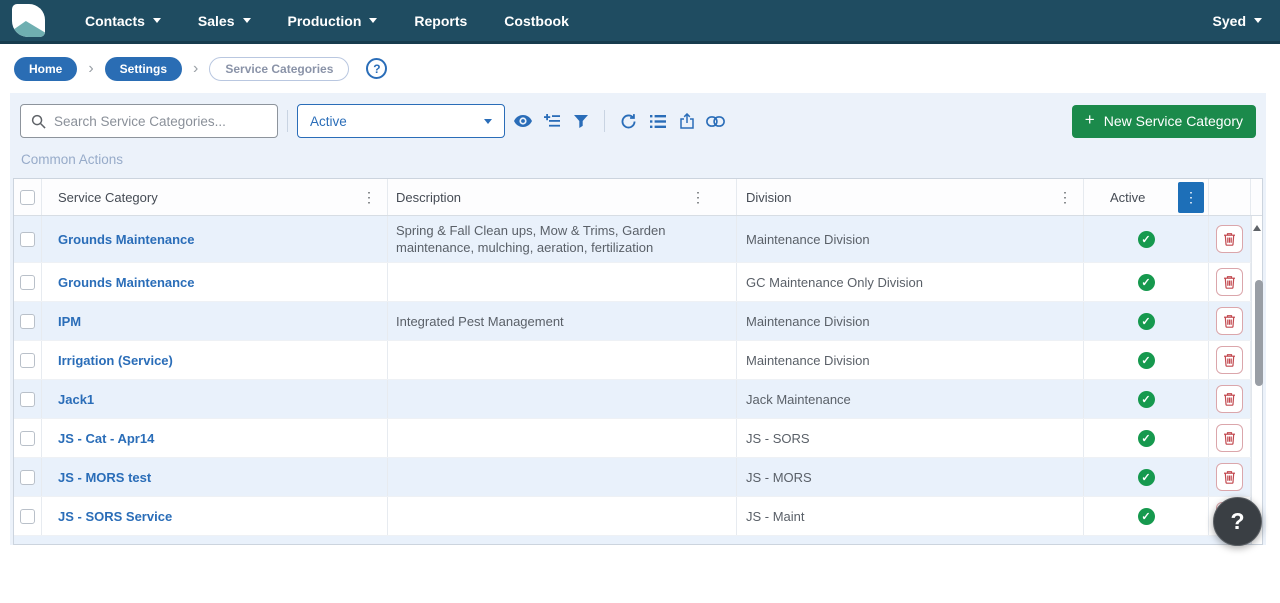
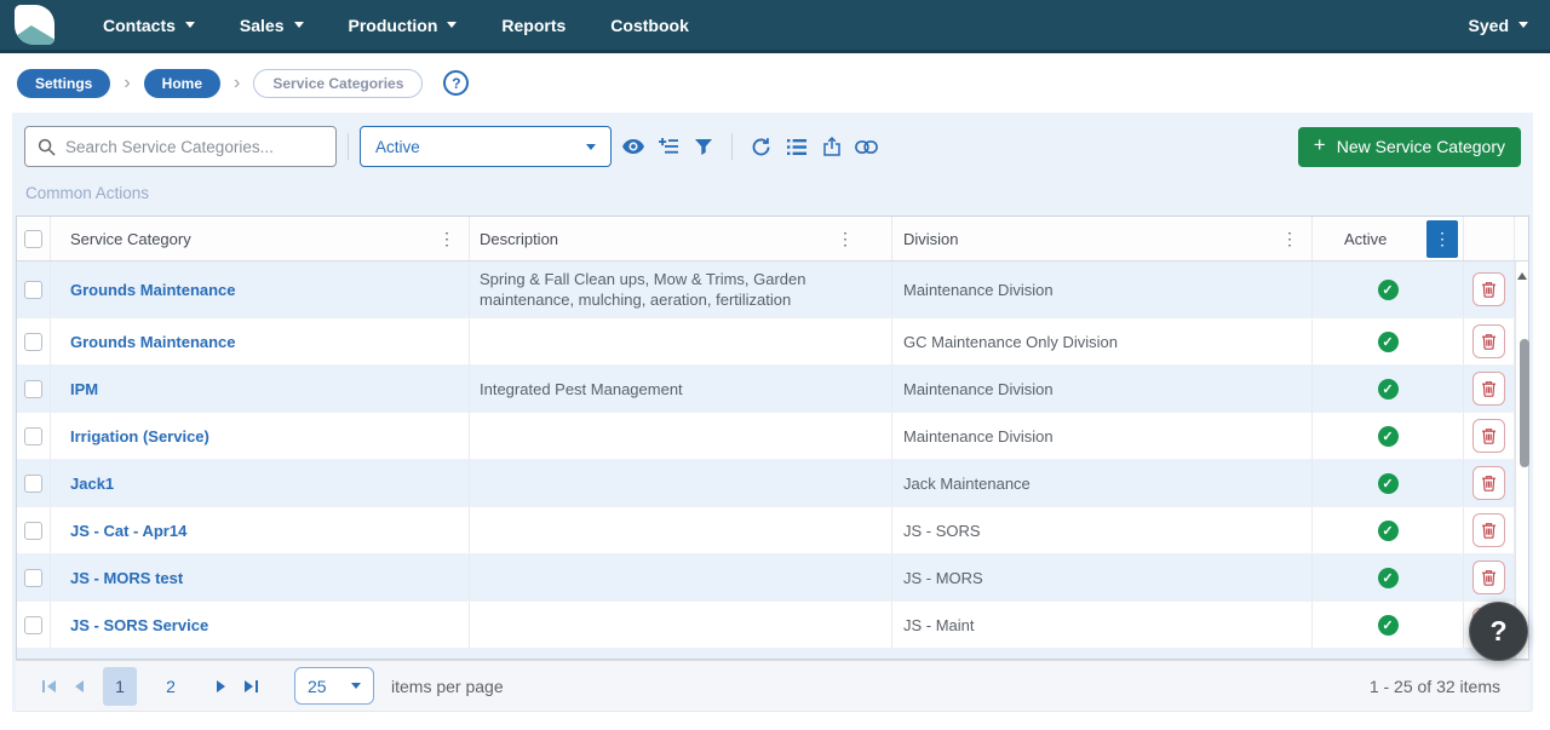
  Contacts
  Sales
  Production
  Reports
  Costbook
  Syed
- Home
+ Settings
  ›
- Settings
+ Home
  ›
  Service Categories
  ?
  Search Service Categories...
  Active
  +
  New Service Category
  Common Actions
  Service Category
  ⋮
  Description
  ⋮
  Division
  ⋮
  Active
  ⋮
  Grounds Maintenance
  Spring & Fall Clean ups, Mow & Trims, Garden maintenance, mulching, aeration, fertilization
  Maintenance Division
  ✓
  Grounds Maintenance
  GC Maintenance Only Division
  ✓
  IPM
  Integrated Pest Management
  Maintenance Division
  ✓
  Irrigation (Service)
  Maintenance Division
  ✓
  Jack1
  Jack Maintenance
  ✓
  JS - Cat - Apr14
  JS - SORS
  ✓
  JS - MORS test
  JS - MORS
  ✓
  JS - SORS Service
  JS - Maint
  ✓
+ 1
+ 2
+ 25
+ items per page
+ 1 - 25 of 32 items
  ?
